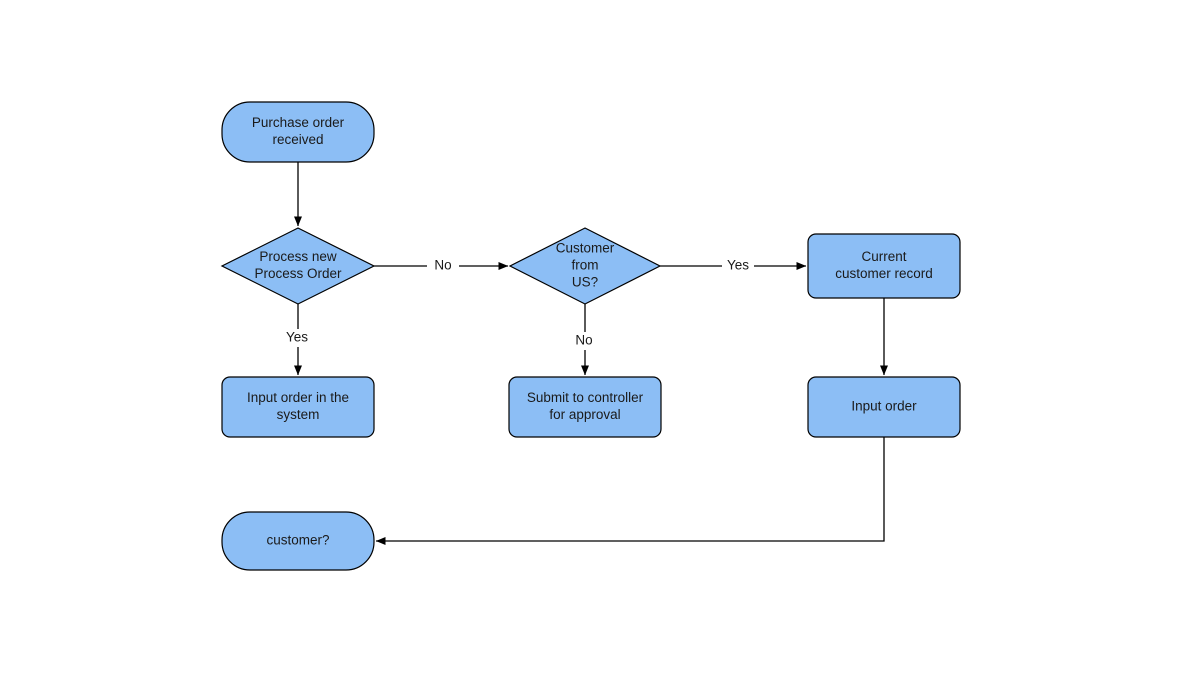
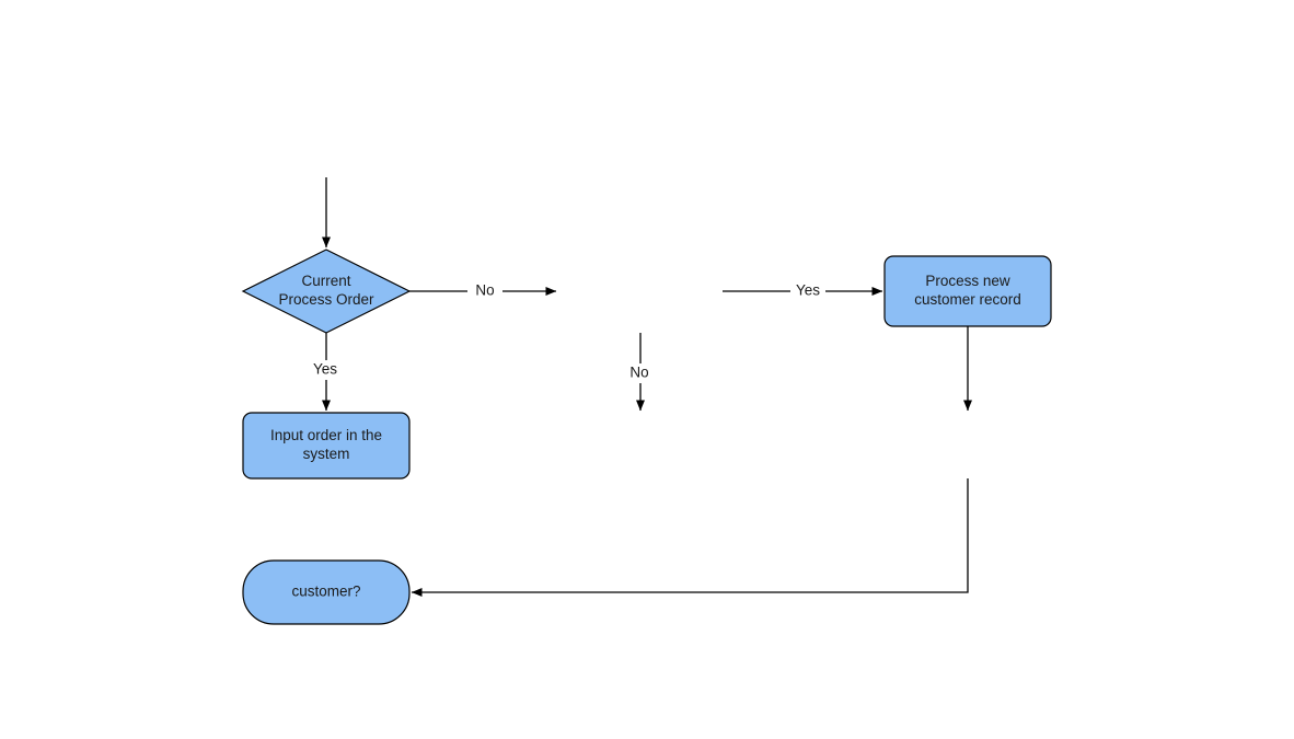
- Purchase order
- received
- Process new
+ Current
  Process Order
- Customer
- from
- US?
- Current
+ Process new
  customer record
  Input order in the
  system
- Submit to controller
- for approval
- Input order
  customer?
  No
  Yes
  Yes
  No
